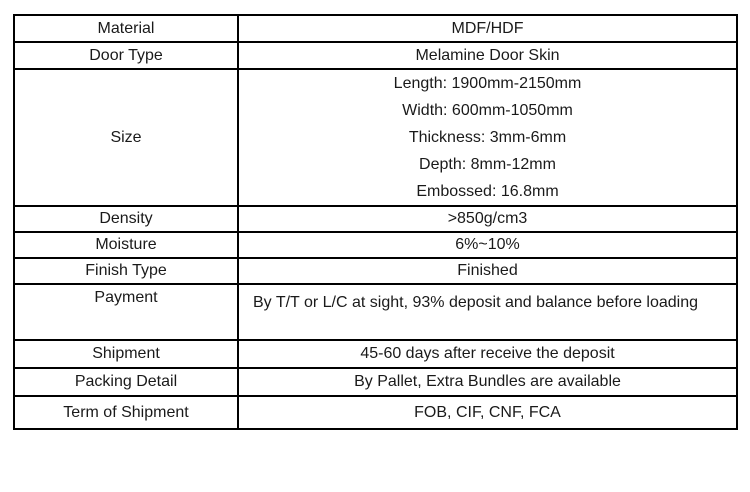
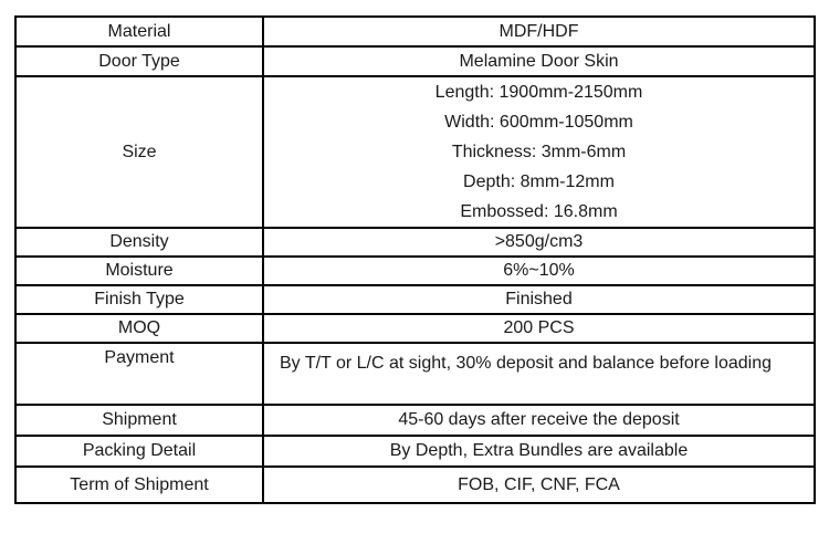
  Material	MDF/HDF
  Door Type	Melamine Door Skin
  Size	Length: 1900mm-2150mm Width: 600mm-1050mm Thickness: 3mm-6mm Depth: 8mm-12mm Embossed: 16.8mm
  Density	>850g/cm3
  Moisture	6%~10%
  Finish Type	Finished
+ MOQ	200 PCS
- Payment	By T/T or L/C at sight, 93% deposit and balance before loading
+ Payment	By T/T or L/C at sight, 30% deposit and balance before loading
  Shipment	45-60 days after receive the deposit
- Packing Detail	By Pallet, Extra Bundles are available
+ Packing Detail	By Depth, Extra Bundles are available
  Term of Shipment	FOB, CIF, CNF, FCA
